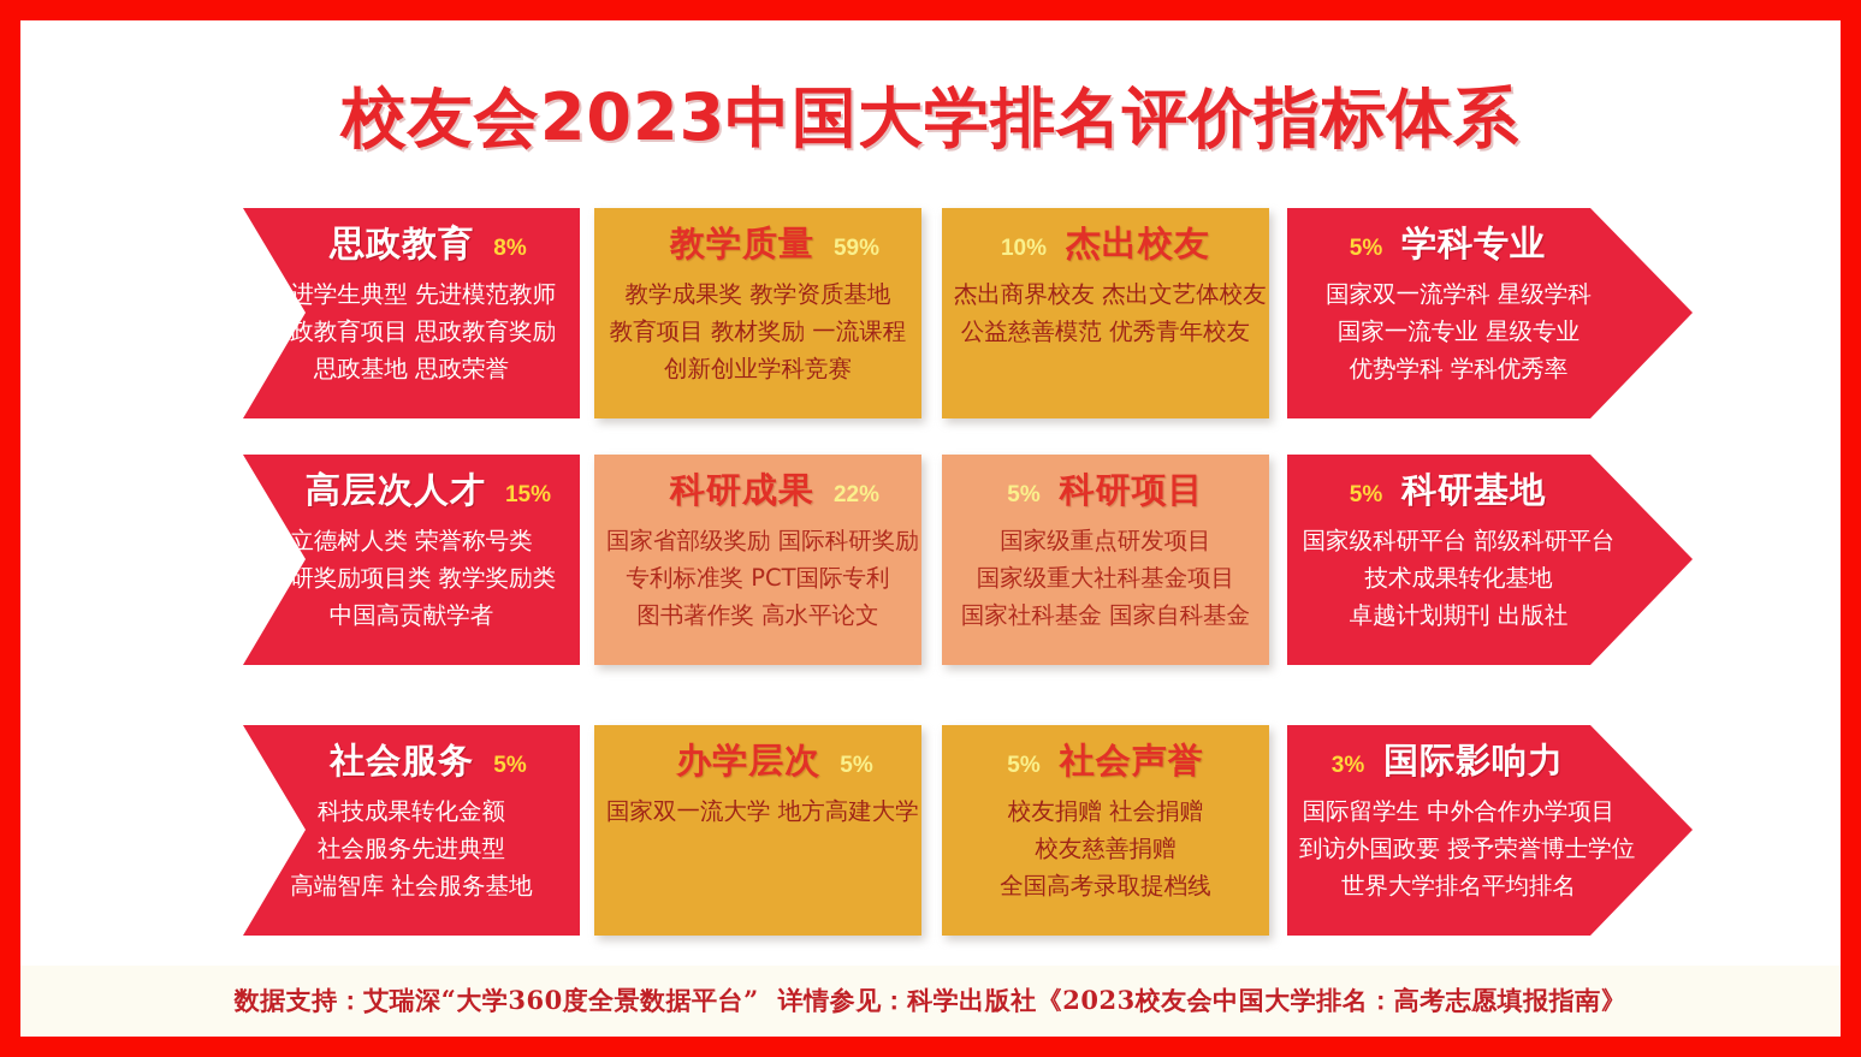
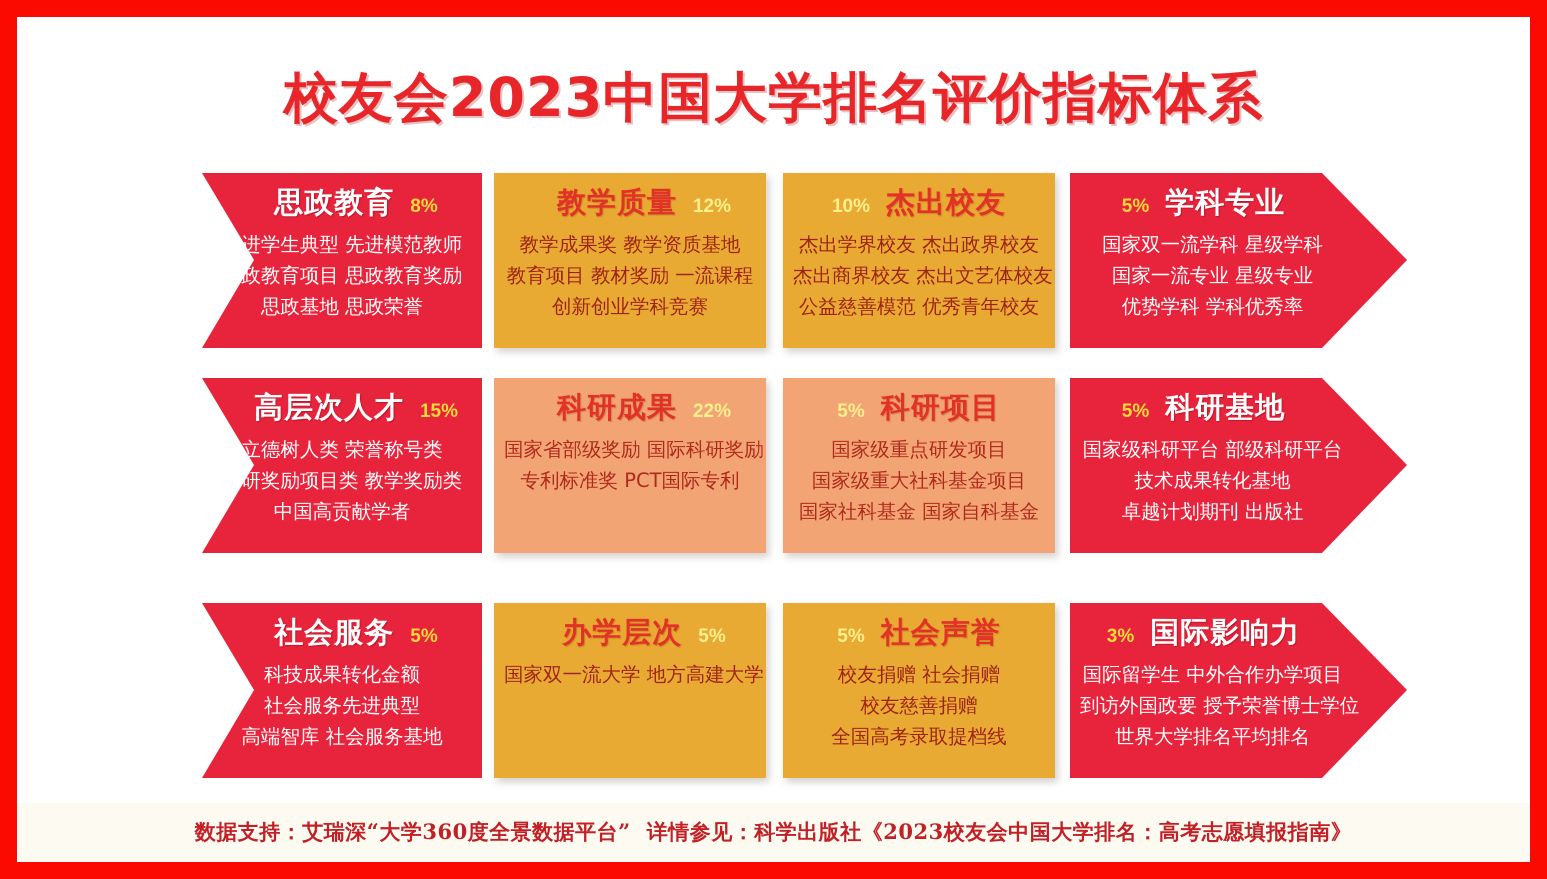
  校友会2023中国大学排名评价指标体系
  思政教育
  8%
  进学生典型 先进模范教师
  政教育项目 思政教育奖励
  思政基地 思政荣誉
  教学质量
- 59%
+ 12%
  教学成果奖 教学资质基地
  教育项目 教材奖励 一流课程
  创新创业学科竞赛
  10%
  杰出校友
+ 杰出学界校友 杰出政界校友
  杰出商界校友 杰出文艺体校友
  公益慈善模范 优秀青年校友
  5%
  学科专业
  国家双一流学科 星级学科
  国家一流专业 星级专业
  优势学科 学科优秀率
  高层次人才
  15%
  立德树人类 荣誉称号类
  研奖励项目类 教学奖励类
  中国高贡献学者
  科研成果
  22%
  国家省部级奖励 国际科研奖励
  专利标准奖 PCT国际专利
- 图书著作奖 高水平论文
  5%
  科研项目
  国家级重点研发项目
  国家级重大社科基金项目
  国家社科基金 国家自科基金
  5%
  科研基地
  国家级科研平台 部级科研平台
  技术成果转化基地
  卓越计划期刊 出版社
  社会服务
  5%
  科技成果转化金额
  社会服务先进典型
  高端智库 社会服务基地
  办学层次
  5%
  国家双一流大学 地方高建大学
  5%
  社会声誉
  校友捐赠 社会捐赠
  校友慈善捐赠
  全国高考录取提档线
  3%
  国际影响力
  国际留学生 中外合作办学项目
  到访外国政要 授予荣誉博士学位
  世界大学排名平均排名
  数据支持：艾瑞深“大学360度全景数据平台”
  详情参见：科学出版社《2023校友会中国大学排名：高考志愿填报指南》
